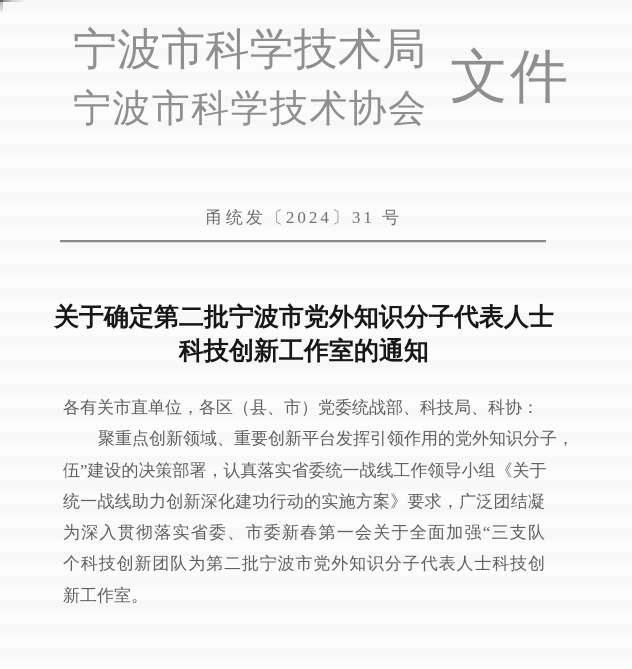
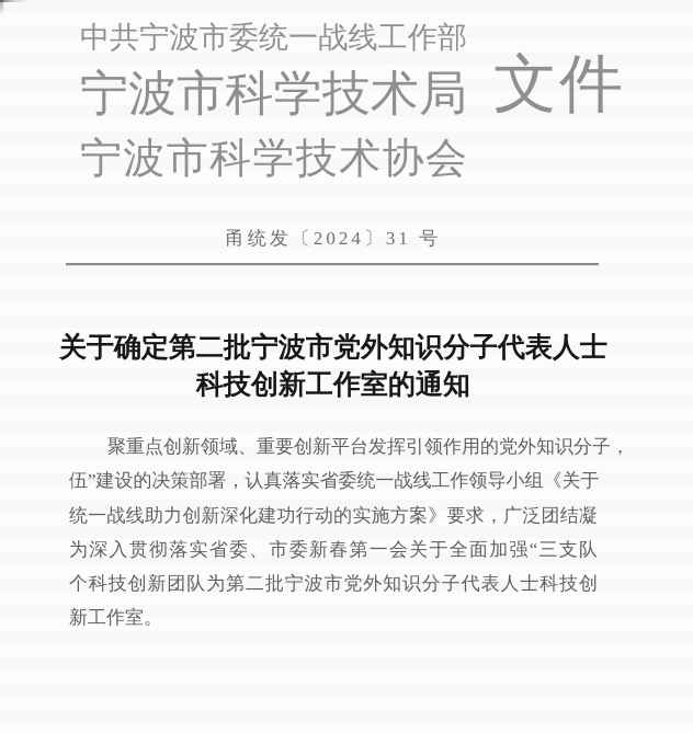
+ 中共宁波市委统一战线工作部
  宁波市科学技术局
  宁波市科学技术协会
  文件
  甬统发〔2024〕31 号
  关于确定第二批宁波市党外知识分子代表人士
  科技创新工作室的通知
- 各有关市直单位，各区（县、市）党委统战部、科技局、科协：
  聚重点创新领域、重要创新平台发挥引领作用的党外知识分子，
  伍”建设的决策部署，认真落实省委统一战线工作领导小组《关于
  统一战线助力创新深化建功行动的实施方案》要求，广泛团结凝
  为深入贯彻落实省委、市委新春第一会关于全面加强“三支队
  个科技创新团队为第二批宁波市党外知识分子代表人士科技创
  新工作室。
